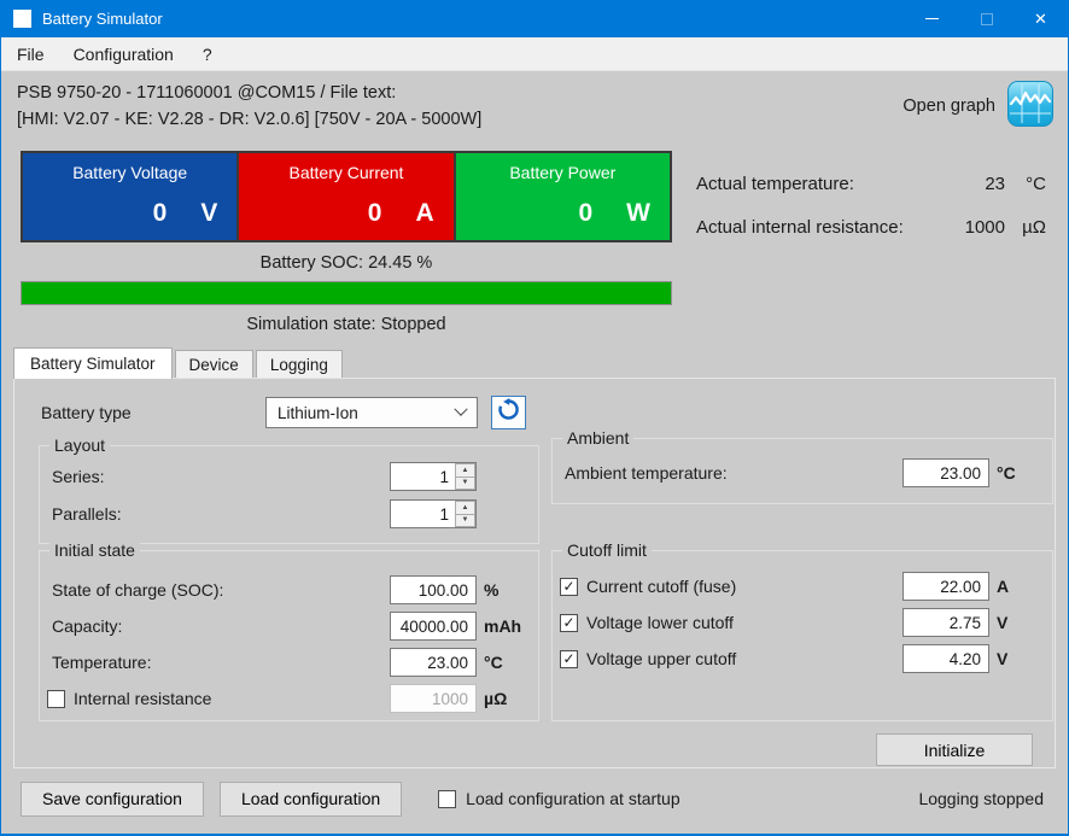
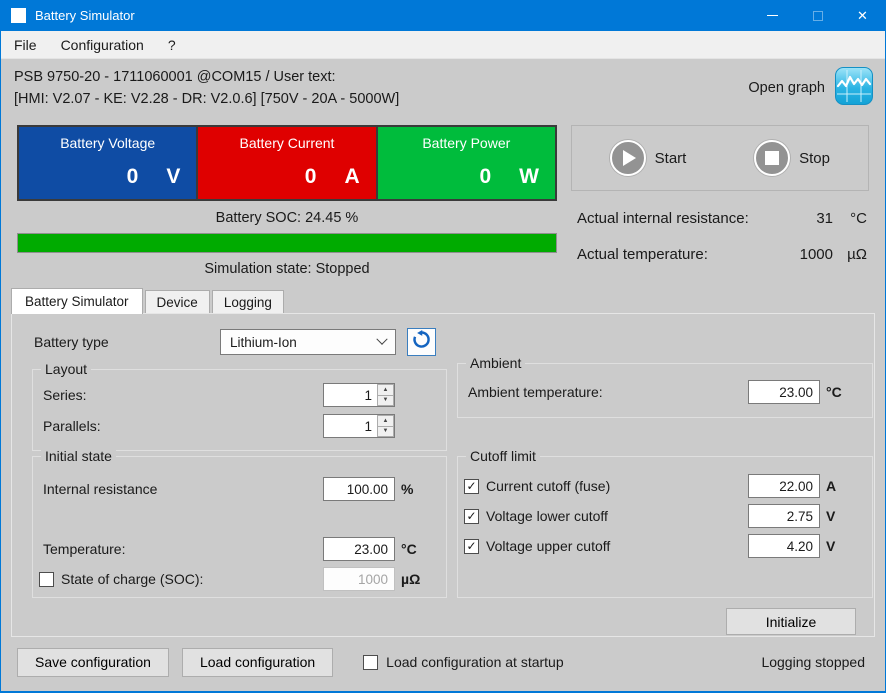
  Battery Simulator
  ✕
  File
  Configuration
  ?
- PSB 9750-20 - 1711060001 @COM15 / File text:
+ PSB 9750-20 - 1711060001 @COM15 / User text:
  [HMI: V2.07 - KE: V2.28 - DR: V2.0.6] [750V - 20A - 5000W]
  Open graph
  Battery Voltage
  0
  V
  Battery Current
  0
  A
  Battery Power
  0
  W
  Battery SOC: 24.45 %
  Simulation state: Stopped
+ Start
+ Stop
- Actual temperature:
+ Actual internal resistance:
- 23
+ 31
  °C
- Actual internal resistance:
+ Actual temperature:
  1000
  µΩ
  Battery Simulator
  Device
  Logging
  Battery type
  Lithium-Ion
  Layout
  Series:
  1
  Parallels:
  1
  Ambient
  Ambient temperature:
  23.00
  °C
  Initial state
- State of charge (SOC):
+ Internal resistance
  100.00
  %
- Capacity:
- 40000.00
- mAh
  Temperature:
  23.00
  °C
- Internal resistance
+ State of charge (SOC):
  1000
  µΩ
  Cutoff limit
  Current cutoff (fuse)
  22.00
  A
  Voltage lower cutoff
  2.75
  V
  Voltage upper cutoff
  4.20
  V
  Initialize
  Save configuration
  Load configuration
  Load configuration at startup
  Logging stopped
